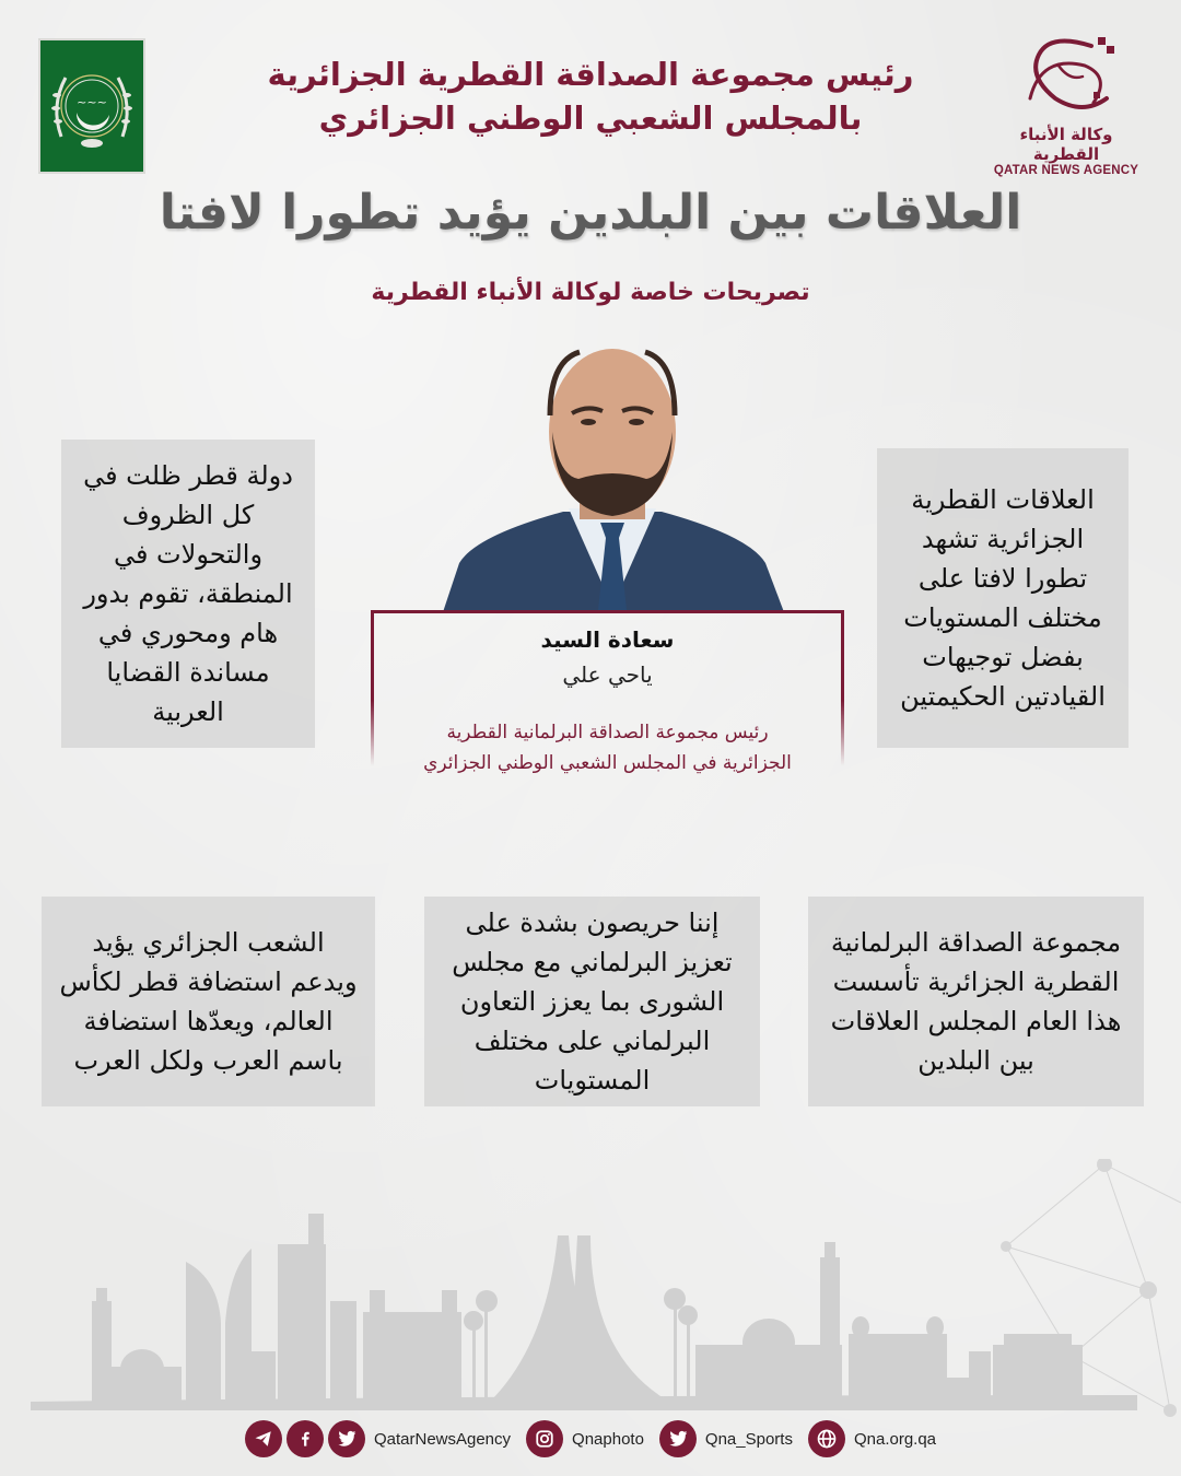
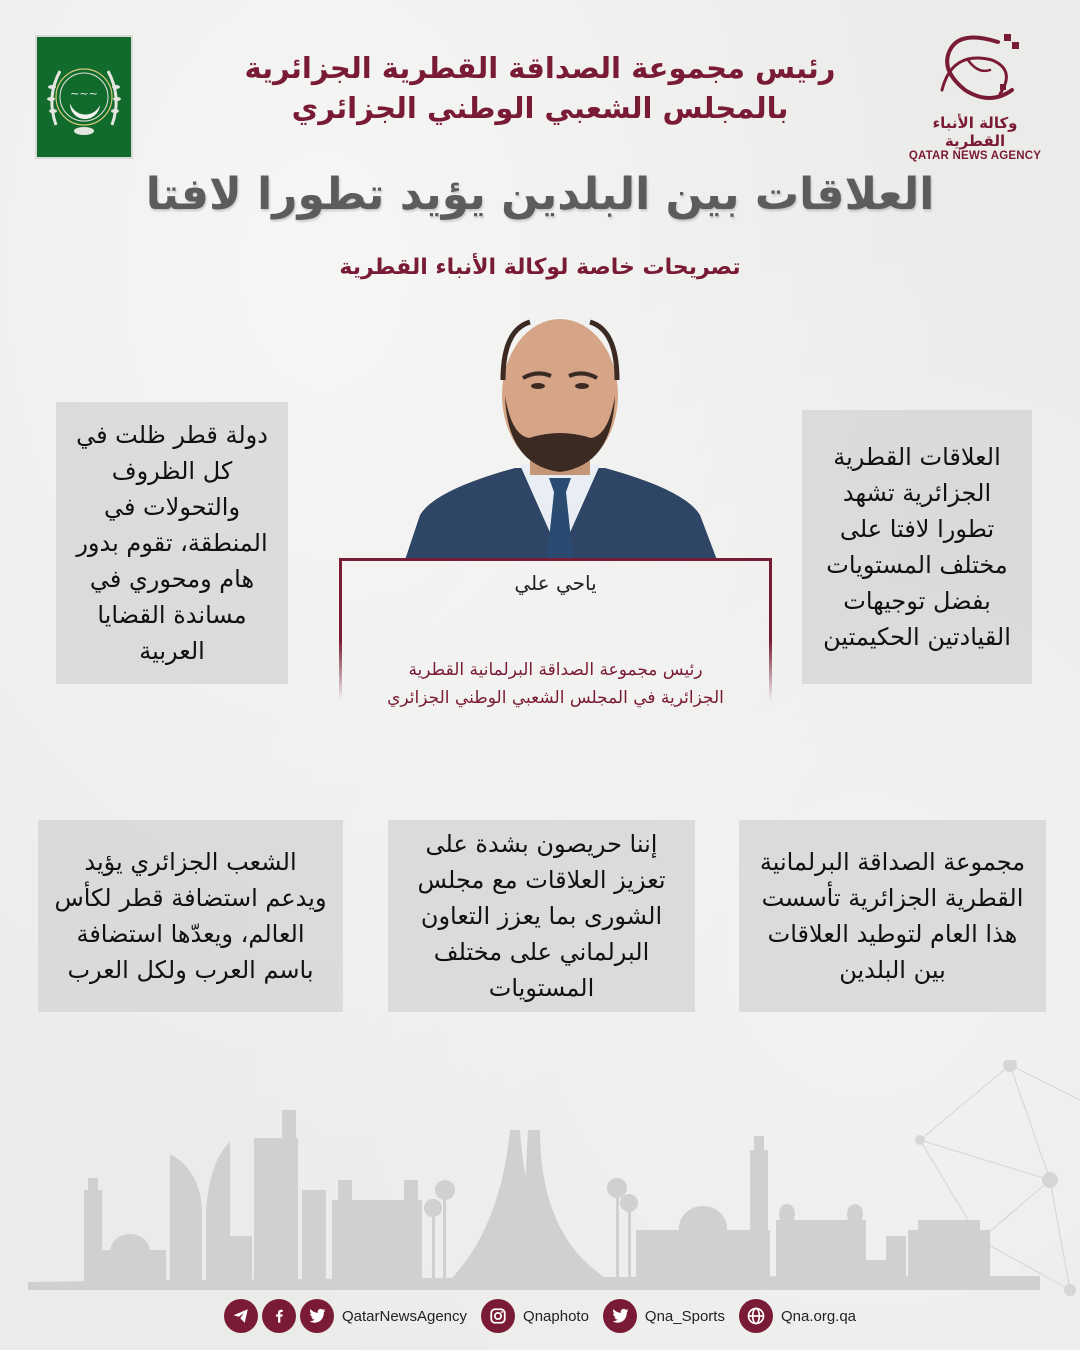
  ~~~
  وكالة الأنباء القطرية
  QATAR NEWS AGENCY
  رئيس مجموعة الصداقة القطرية الجزائرية
  بالمجلس الشعبي الوطني الجزائري
  العلاقات بين البلدين يؤيد تطورا لافتا
  تصريحات خاصة لوكالة الأنباء القطرية
- سعادة السيد
  ياحي علي
  رئيس مجموعة الصداقة البرلمانية القطرية
  الجزائرية في المجلس الشعبي الوطني الجزائري
  دولة قطر ظلت في كل الظروف والتحولات في المنطقة، تقوم بدور هام ومحوري في مساندة القضايا العربية
  العلاقات القطرية الجزائرية تشهد تطورا لافتا على مختلف المستويات بفضل توجيهات القيادتين الحكيمتين
  الشعب الجزائري يؤيد ويدعم استضافة قطر لكأس العالم، ويعدّها استضافة باسم العرب ولكل العرب
- إننا حريصون بشدة على تعزيز البرلماني مع مجلس الشورى بما يعزز التعاون البرلماني على مختلف المستويات
+ إننا حريصون بشدة على تعزيز العلاقات مع مجلس الشورى بما يعزز التعاون البرلماني على مختلف المستويات
- مجموعة الصداقة البرلمانية القطرية الجزائرية تأسست هذا العام المجلس العلاقات بين البلدين
+ مجموعة الصداقة البرلمانية القطرية الجزائرية تأسست هذا العام لتوطيد العلاقات بين البلدين
  QatarNewsAgency
  Qnaphoto
  Qna_Sports
  Qna.org.qa
